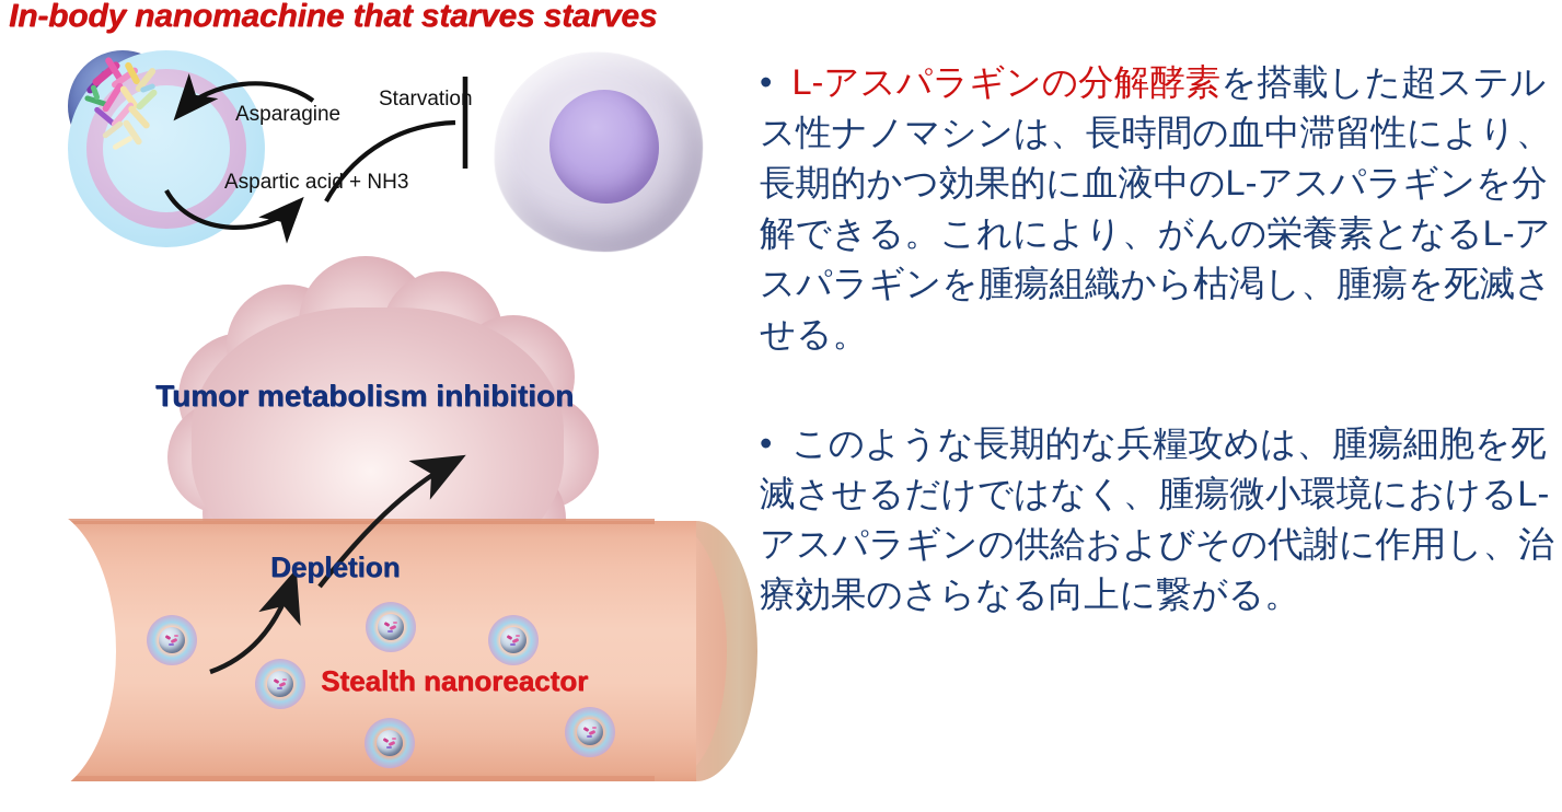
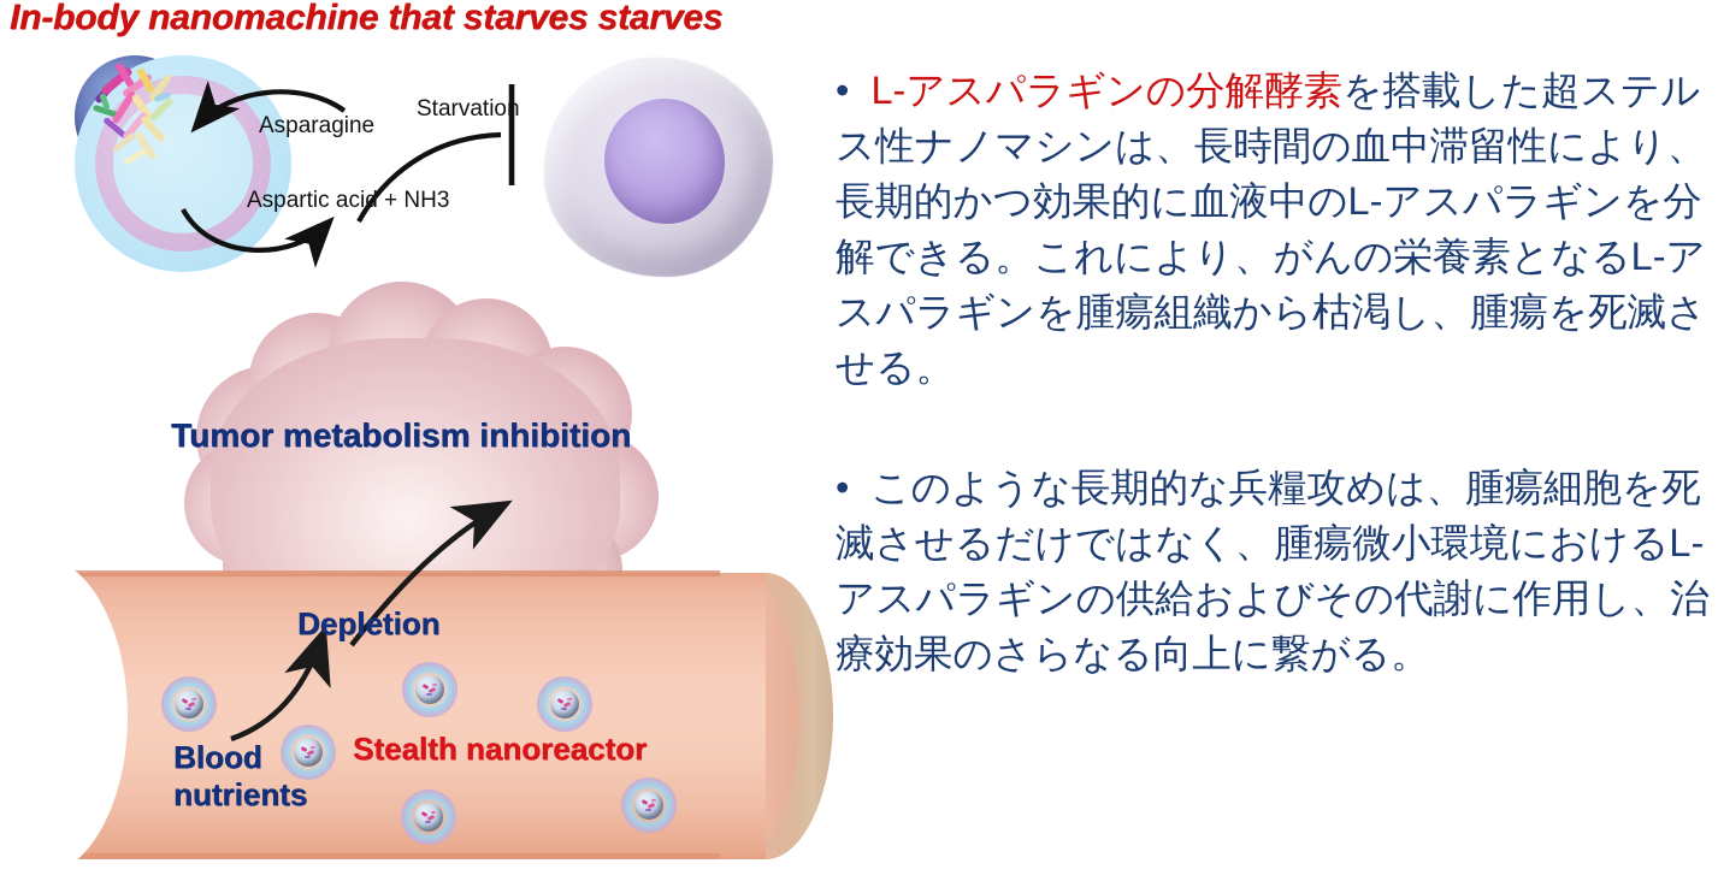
  In-body nanomachine that starves starves
  Asparagine
  Aspartic acid + NH3
  Starvation
  Tumor metabolism inhibition
  Depletion
+ Blood
+ nutrients
  Stealth nanoreactor
  • L-アスパラギンの分解酵素を搭載した超ステルス性ナノマシンは、長時間の血中滞留性により、長期的かつ効果的に血液中のL-アスパラギンを分解できる。これにより、がんの栄養素となるL-アスパラギンを腫瘍組織から枯渇し、腫瘍を死滅させる。
  • このような長期的な兵糧攻めは、腫瘍細胞を死滅させるだけではなく、腫瘍微小環境におけるL-アスパラギンの供給およびその代謝に作用し、治療効果のさらなる向上に繋がる。
